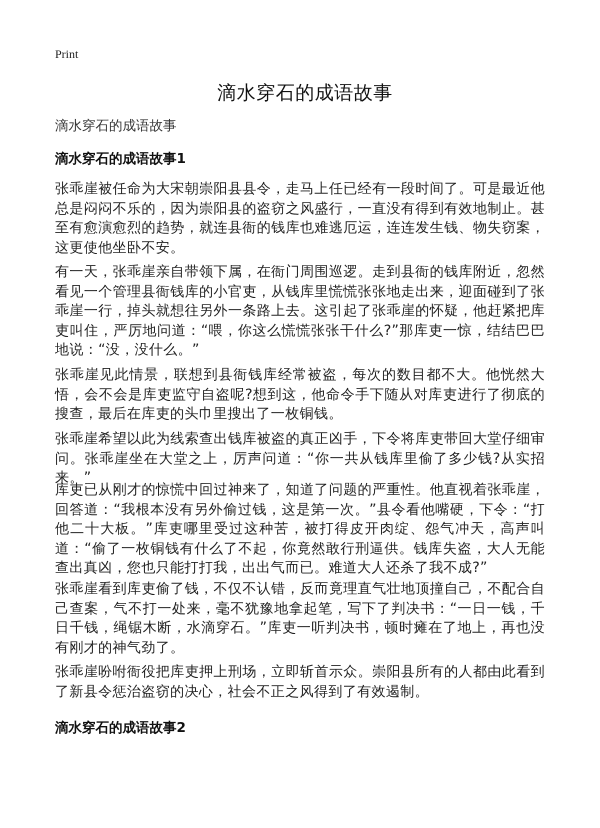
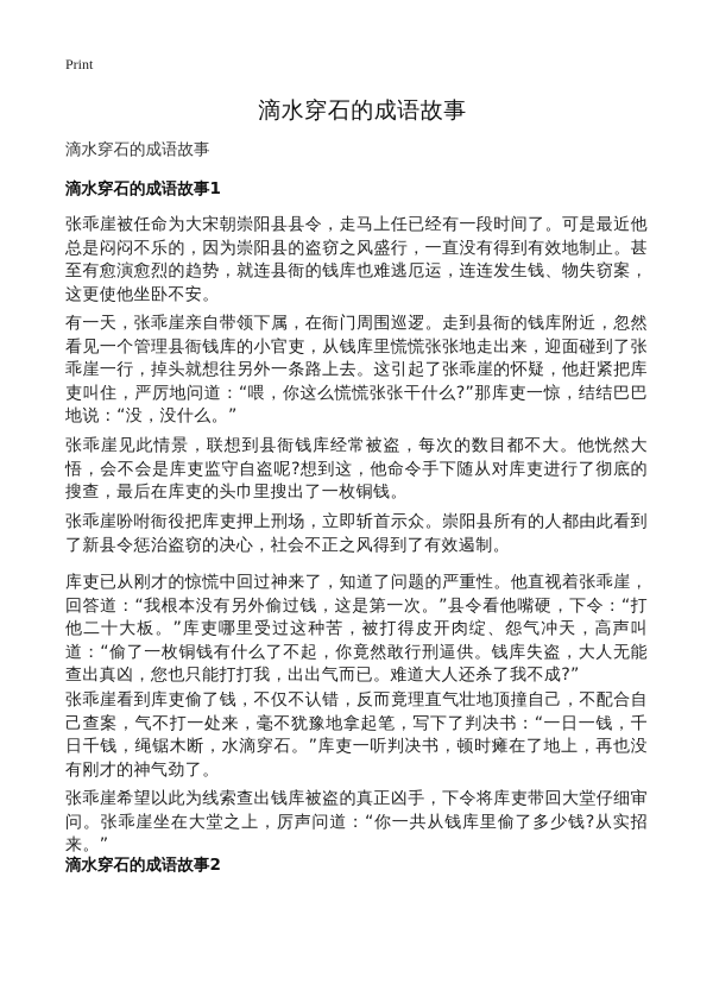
  Print
  滴水穿石的成语故事
  滴水穿石的成语故事
  滴水穿石的成语故事1
  张乖崖被任命为大宋朝崇阳县县令，走马上任已经有一段时间了。可是最近他总是闷闷不乐的，因为崇阳县的盗窃之风盛行，一直没有得到有效地制止。甚至有愈演愈烈的趋势，就连县衙的钱库也难逃厄运，连连发生钱、物失窃案，这更使他坐卧不安。
  有一天，张乖崖亲自带领下属，在衙门周围巡逻。走到县衙的钱库附近，忽然看见一个管理县衙钱库的小官吏，从钱库里慌慌张张地走出来，迎面碰到了张乖崖一行，掉头就想往另外一条路上去。这引起了张乖崖的怀疑，他赶紧把库吏叫住，严厉地问道：“喂，你这么慌慌张张干什么?”那库吏一惊，结结巴巴地说：“没，没什么。”
  张乖崖见此情景，联想到县衙钱库经常被盗，每次的数目都不大。他恍然大悟，会不会是库吏监守自盗呢?想到这，他命令手下随从对库吏进行了彻底的搜查，最后在库吏的头巾里搜出了一枚铜钱。
- 张乖崖希望以此为线索查出钱库被盗的真正凶手，下令将库吏带回大堂仔细审问。张乖崖坐在大堂之上，厉声问道：“你一共从钱库里偷了多少钱?从实招来。”
+ 张乖崖吩咐衙役把库吏押上刑场，立即斩首示众。崇阳县所有的人都由此看到了新县令惩治盗窃的决心，社会不正之风得到了有效遏制。
  库吏已从刚才的惊慌中回过神来了，知道了问题的严重性。他直视着张乖崖，回答道：“我根本没有另外偷过钱，这是第一次。”县令看他嘴硬，下令：“打他二十大板。”库吏哪里受过这种苦，被打得皮开肉绽、怨气冲天，高声叫道：“偷了一枚铜钱有什么了不起，你竟然敢行刑逼供。钱库失盗，大人无能查出真凶，您也只能打打我，出出气而已。难道大人还杀了我不成?”
  张乖崖看到库吏偷了钱，不仅不认错，反而竟理直气壮地顶撞自己，不配合自己查案，气不打一处来，毫不犹豫地拿起笔，写下了判决书：“一日一钱，千日千钱，绳锯木断，水滴穿石。”库吏一听判决书，顿时瘫在了地上，再也没有刚才的神气劲了。
- 张乖崖吩咐衙役把库吏押上刑场，立即斩首示众。崇阳县所有的人都由此看到了新县令惩治盗窃的决心，社会不正之风得到了有效遏制。
+ 张乖崖希望以此为线索查出钱库被盗的真正凶手，下令将库吏带回大堂仔细审问。张乖崖坐在大堂之上，厉声问道：“你一共从钱库里偷了多少钱?从实招来。”
  滴水穿石的成语故事2
